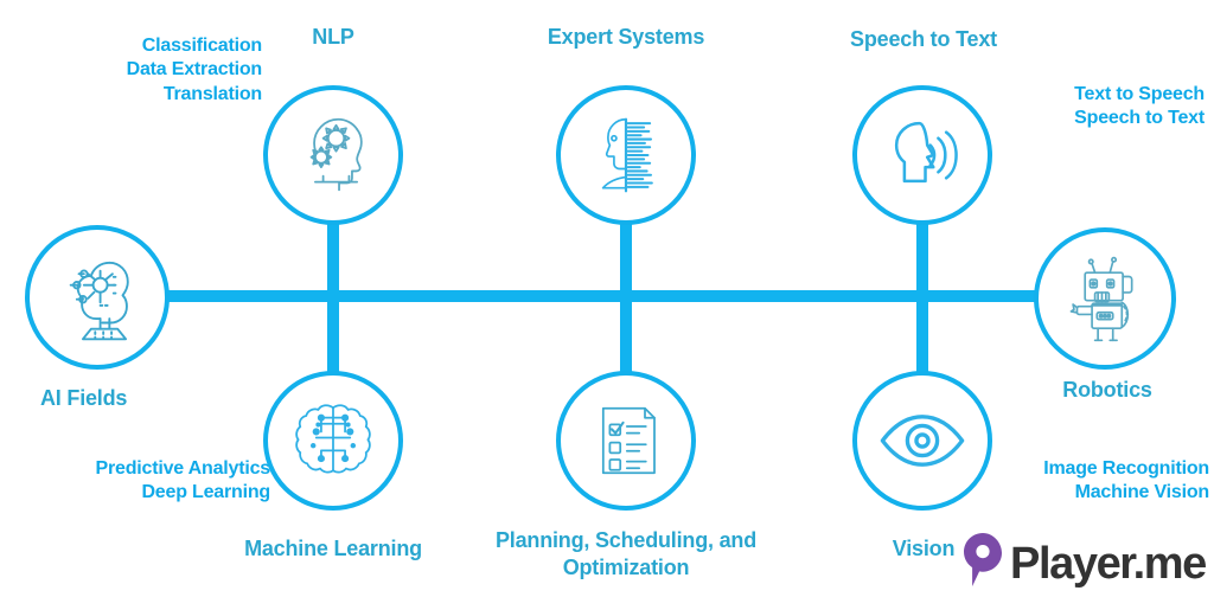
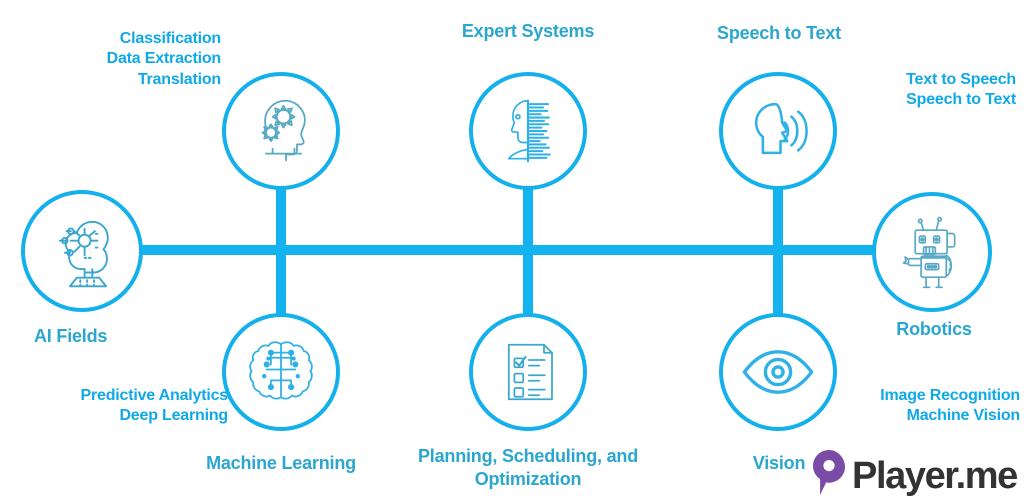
  AI Fields
  Predictive Analytics
  Deep Learning
- NLP
  Classification
  Data Extraction
  Translation
  Machine Learning
  Expert Systems
  Planning, Scheduling, and
  Optimization
  Speech to Text
  Text to Speech
  Speech to Text
  Vision
  Image Recognition
  Machine Vision
  Robotics
  Player.me
